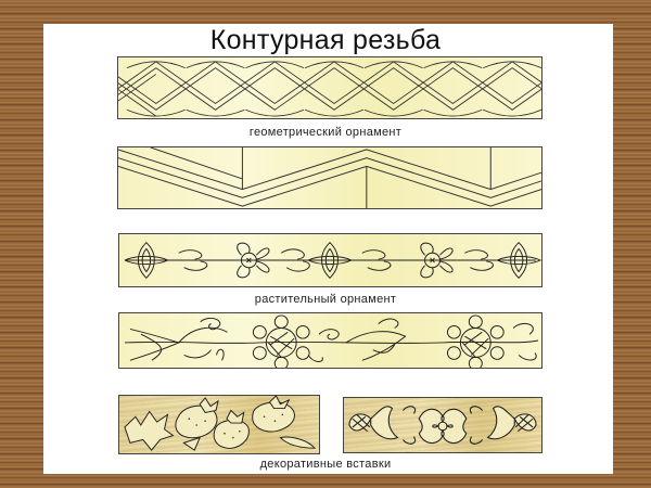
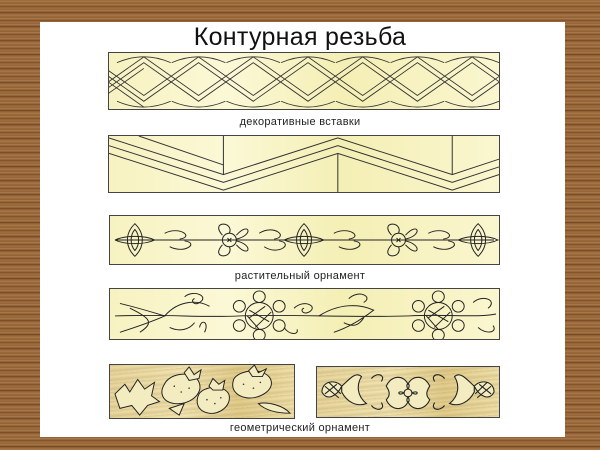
  Контурная резьба
- геометрический орнамент
+ декоративные вставки
  растительный орнамент
- декоративные вставки
+ геометрический орнамент
